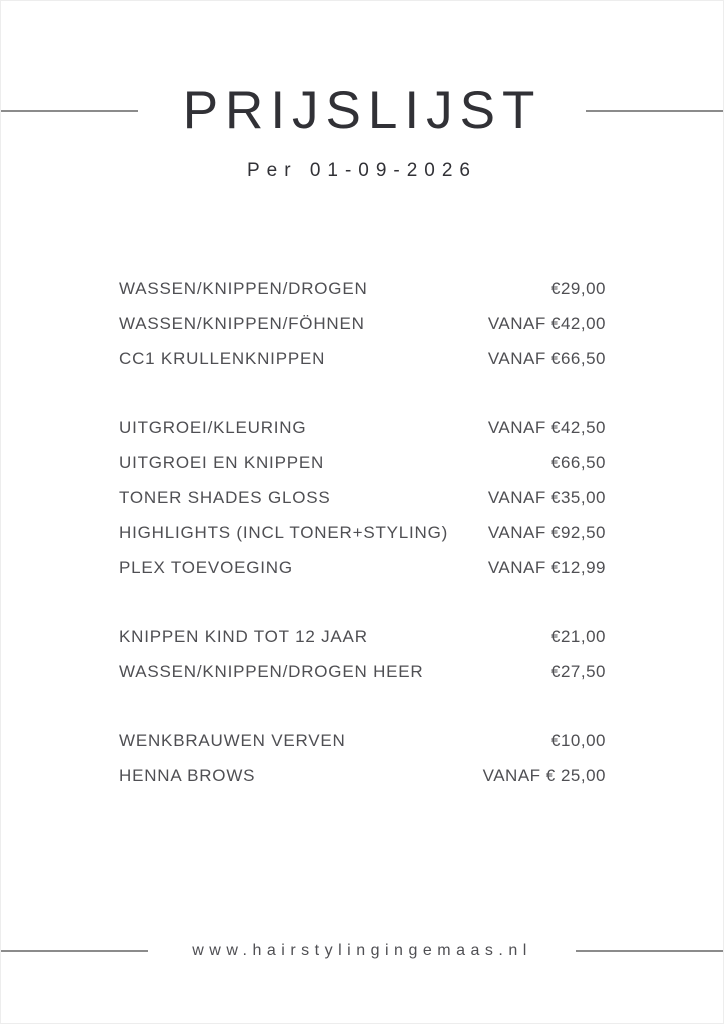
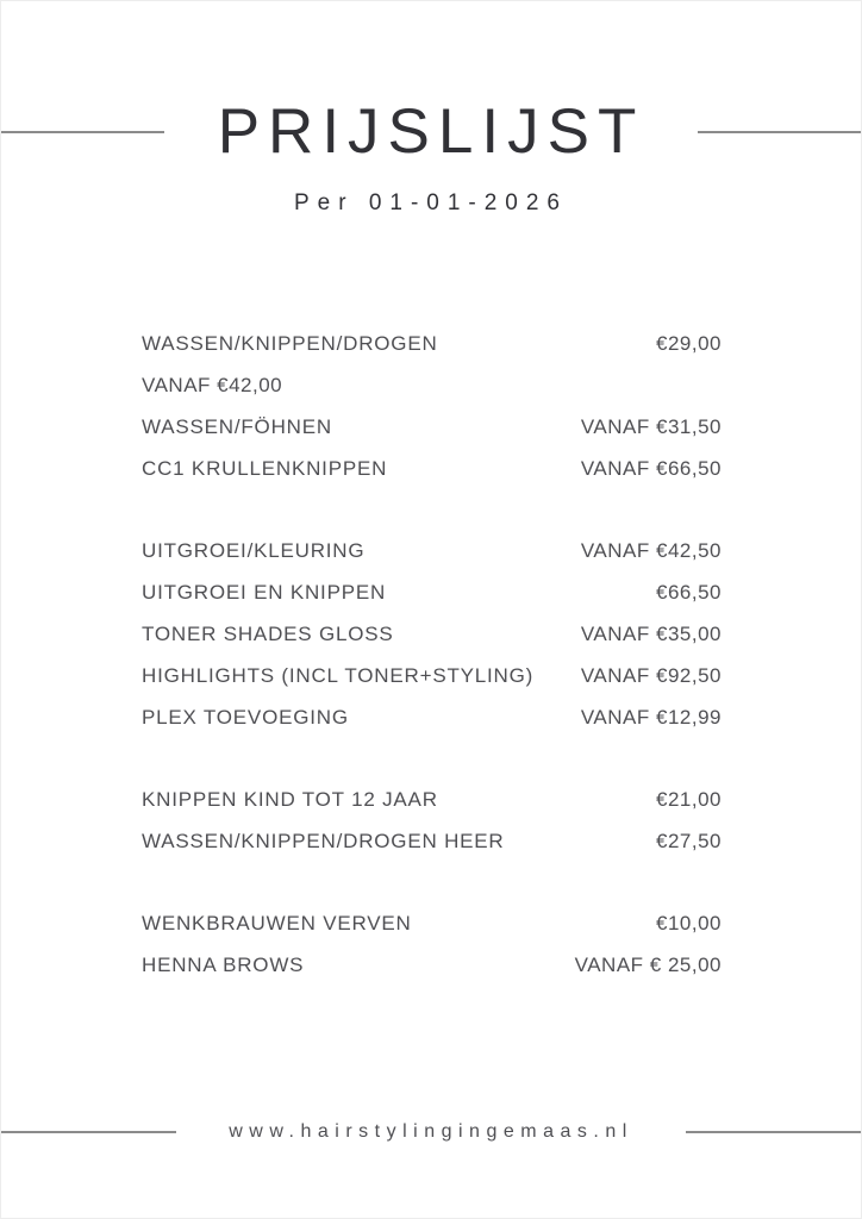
  PRIJSLIJST
- Per 01-09-2026
+ Per 01-01-2026
  WASSEN/KNIPPEN/DROGEN
  €29,00
- WASSEN/KNIPPEN/FÖHNEN
  VANAF €42,00
+ WASSEN/FÖHNEN
+ VANAF €31,50
  CC1 KRULLENKNIPPEN
  VANAF €66,50
  UITGROEI/KLEURING
  VANAF €42,50
  UITGROEI EN KNIPPEN
  €66,50
  TONER SHADES GLOSS
  VANAF €35,00
  HIGHLIGHTS (INCL TONER+STYLING)
  VANAF €92,50
  PLEX TOEVOEGING
  VANAF €12,99
  KNIPPEN KIND TOT 12 JAAR
  €21,00
  WASSEN/KNIPPEN/DROGEN HEER
  €27,50
  WENKBRAUWEN VERVEN
  €10,00
  HENNA BROWS
  VANAF € 25,00
  www.hairstylingingemaas.nl
